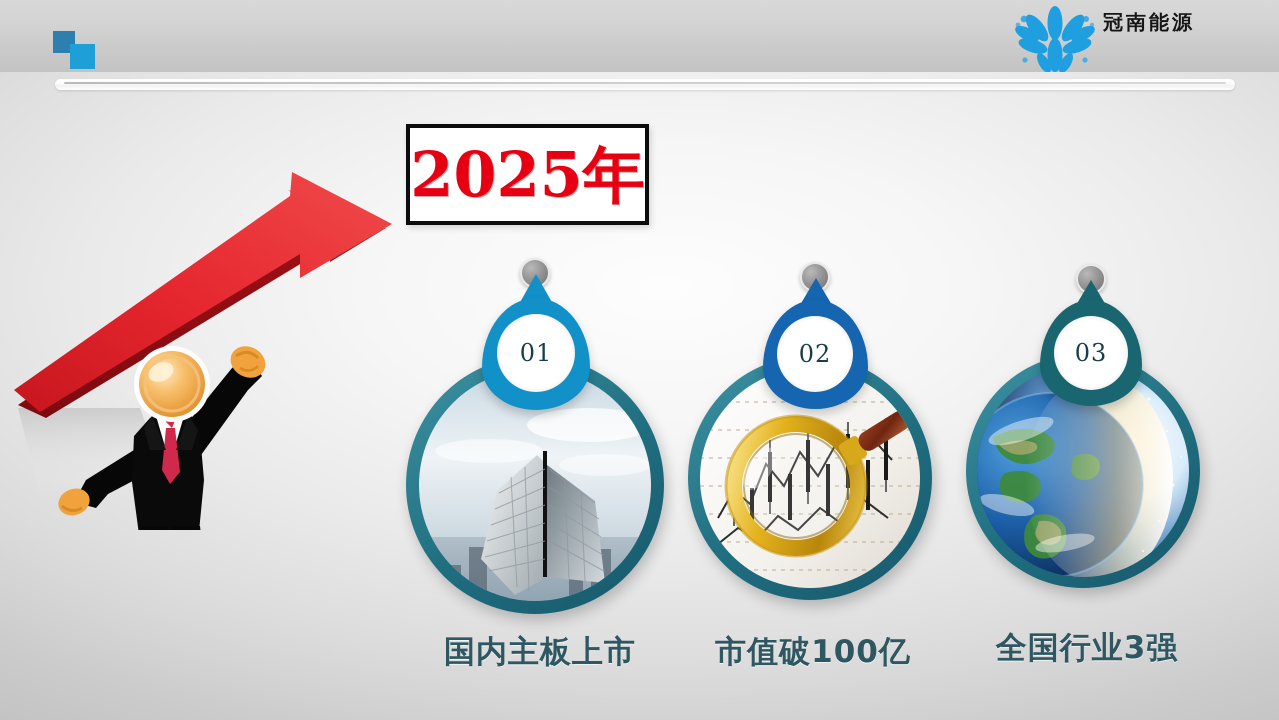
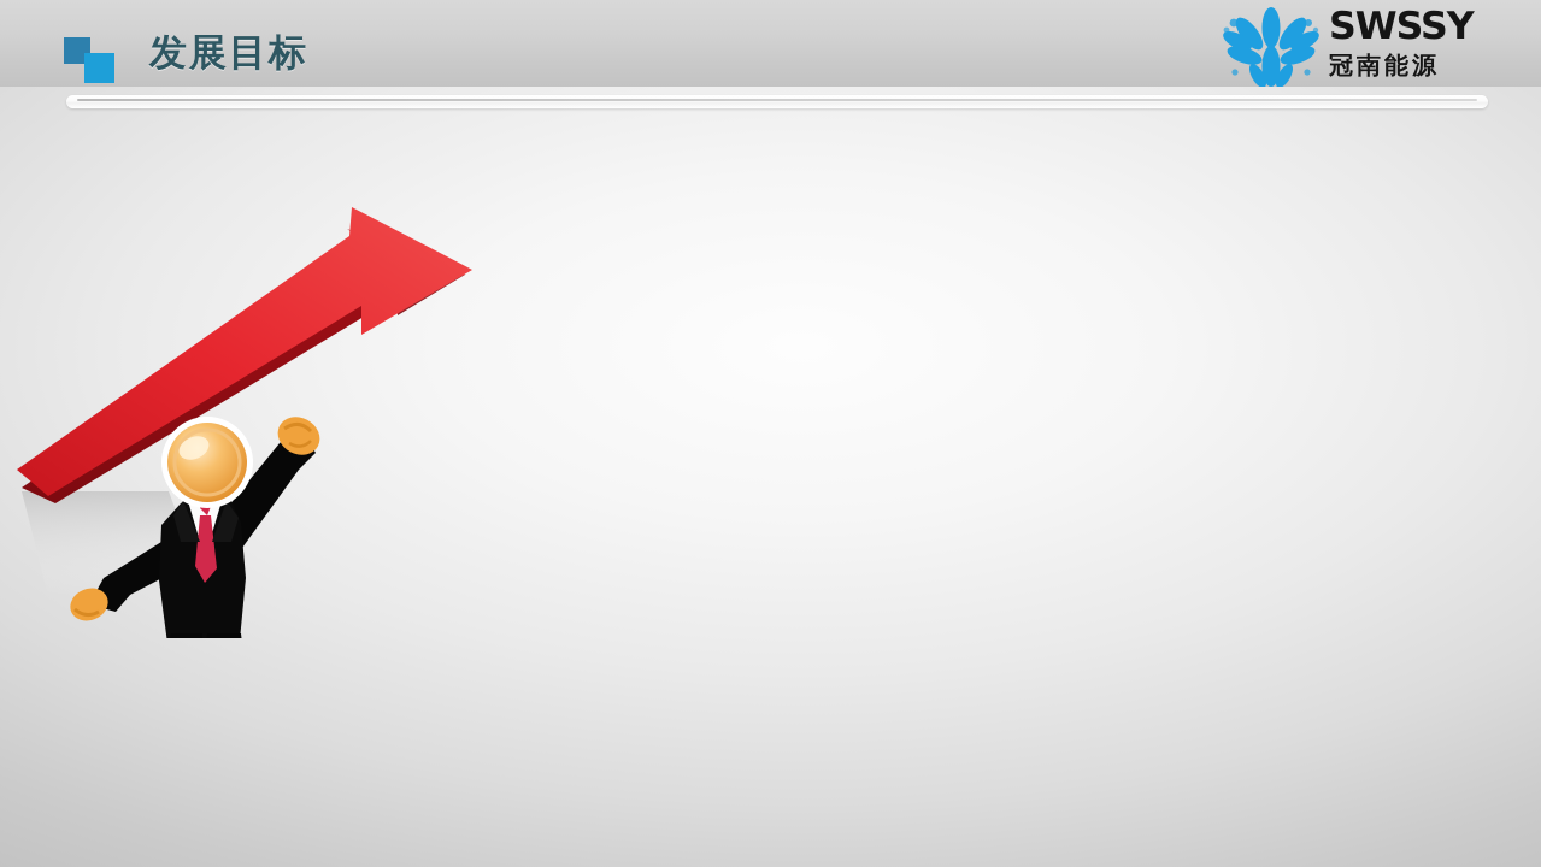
+ 发展目标
+ SWSSY
  冠南能源
- 2025年
- 01
- 国内主板上市
- 02
- 市值破100亿
- 03
- 全国行业3强
